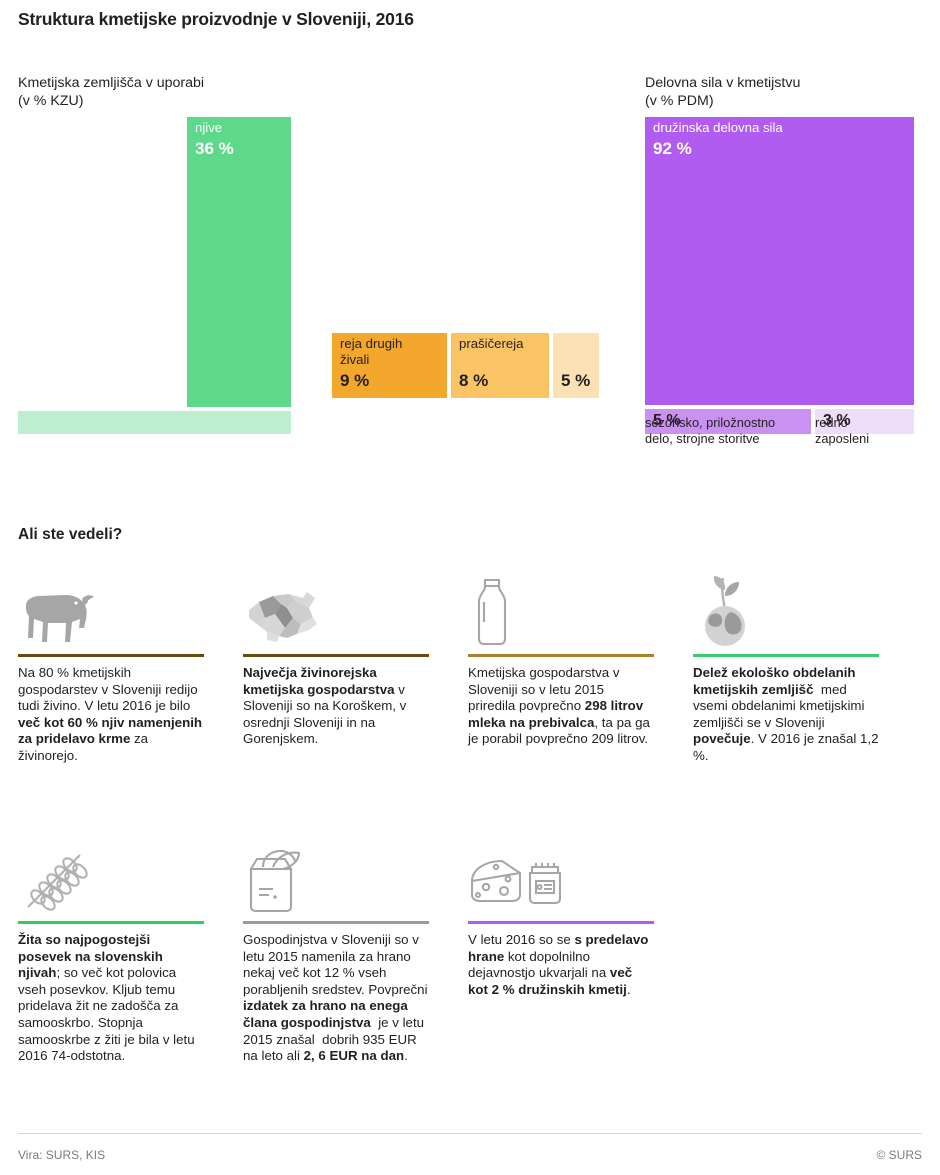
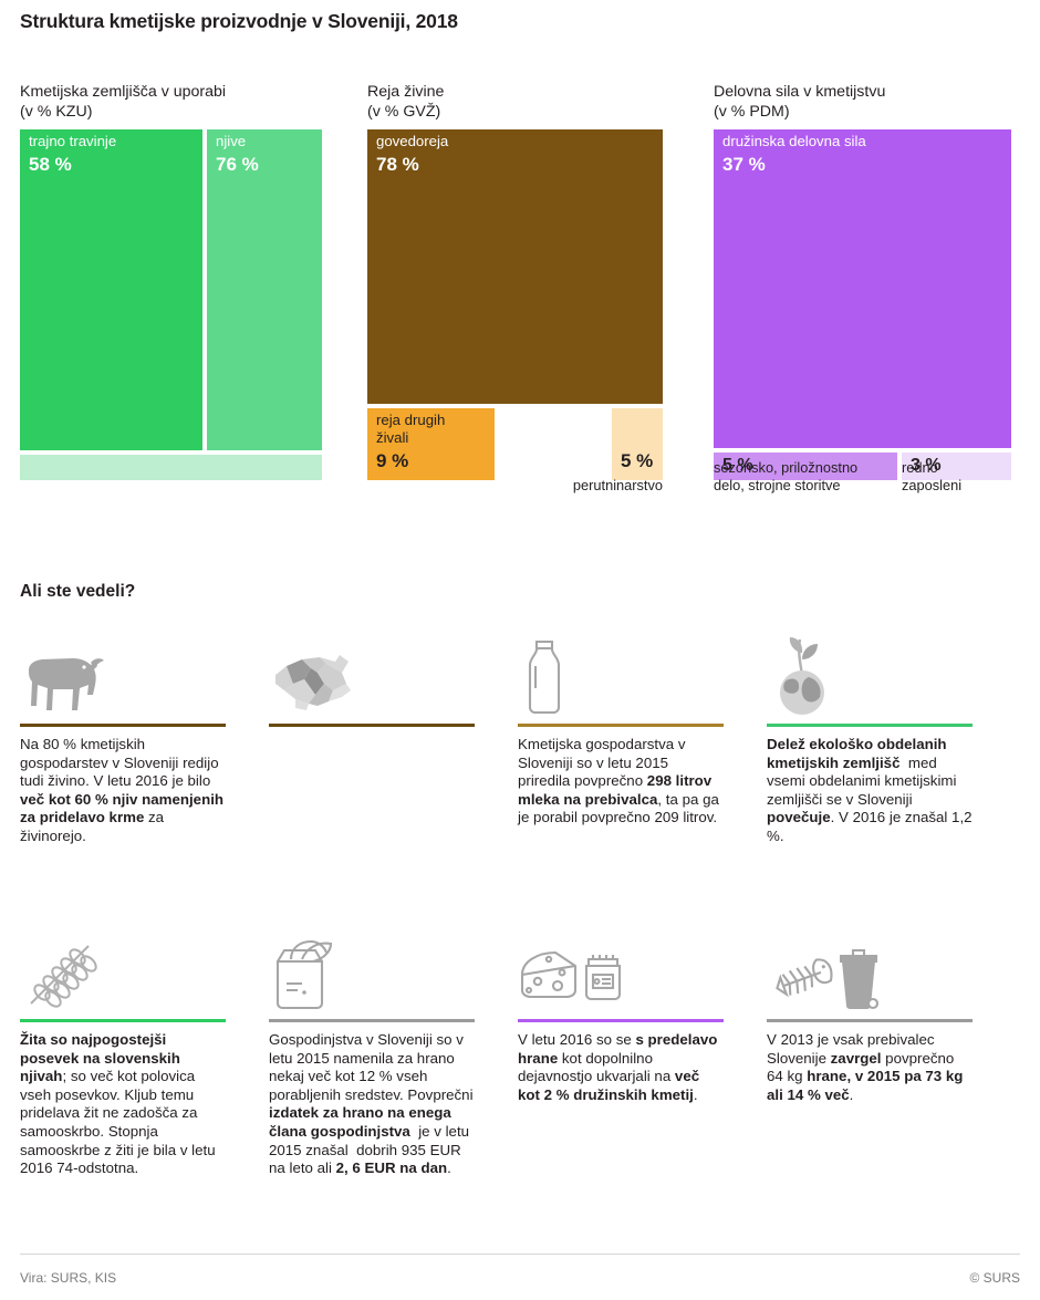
- Struktura kmetijske proizvodnje v Sloveniji, 2016
+ Struktura kmetijske proizvodnje v Sloveniji, 2018
  Kmetijska zemljišča v uporabi
  (v % KZU)
+ trajno travinje
+ 58 %
  njive
- 36 %
+ 76 %
+ Reja živine
+ (v % GVŽ)
+ govedoreja
+ 78 %
  reja drugih
  živali
  9 %
- prašičereja
- 8 %
  5 %
+ perutninarstvo
  Delovna sila v kmetijstvu
  (v % PDM)
  družinska delovna sila
- 92 %
+ 37 %
  5 %
  3 %
  sezonsko, priložnostno
  delo, strojne storitve
  redno
  zaposleni
  Ali ste vedeli?
  Na 80 % kmetijskih gospodarstev v Sloveniji redijo tudi živino. V letu 2016 je bilo več kot 60 % njiv namenjenih za pridelavo krme za živinorejo.
- Največja živinorejska kmetijska gospodarstva v Sloveniji so na Koroškem, v osrednji Sloveniji in na Gorenjskem.
  Kmetijska gospodarstva v Sloveniji so v letu 2015 priredila povprečno 298 litrov mleka na prebivalca, ta pa ga je porabil povprečno 209 litrov.
  Delež ekološko obdelanih kmetijskih zemljišč med vsemi obdelanimi kmetijskimi zemljišči se v Sloveniji povečuje. V 2016 je znašal 1,2 %.
  Žita so najpogostejši posevek na slovenskih njivah; so več kot polovica vseh posevkov. Kljub temu pridelava žit ne zadošča za samooskrbo. Stopnja samooskrbe z žiti je bila v letu 2016 74-odstotna.
  Gospodinjstva v Sloveniji so v letu 2015 namenila za hrano nekaj več kot 12 % vseh porabljenih sredstev. Povprečni izdatek za hrano na enega člana gospodinjstva je v letu 2015 znašal dobrih 935 EUR na leto ali 2, 6 EUR na dan.
  V letu 2016 so se s predelavo hrane kot dopolnilno dejavnostjo ukvarjali na več kot 2 % družinskih kmetij.
+ V 2013 je vsak prebivalec Slovenije zavrgel povprečno 64 kg hrane, v 2015 pa 73 kg ali 14 % več.
  Vira: SURS, KIS
  © SURS
